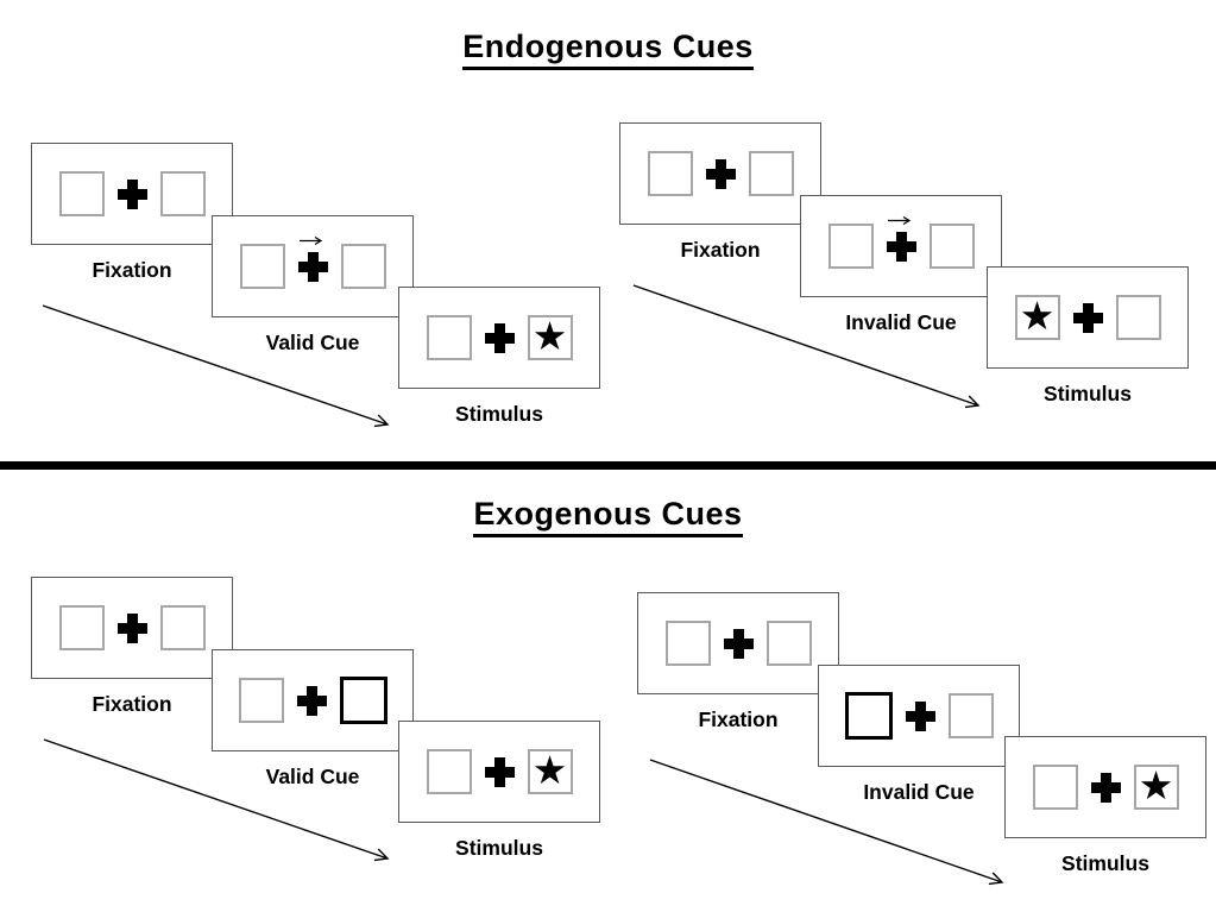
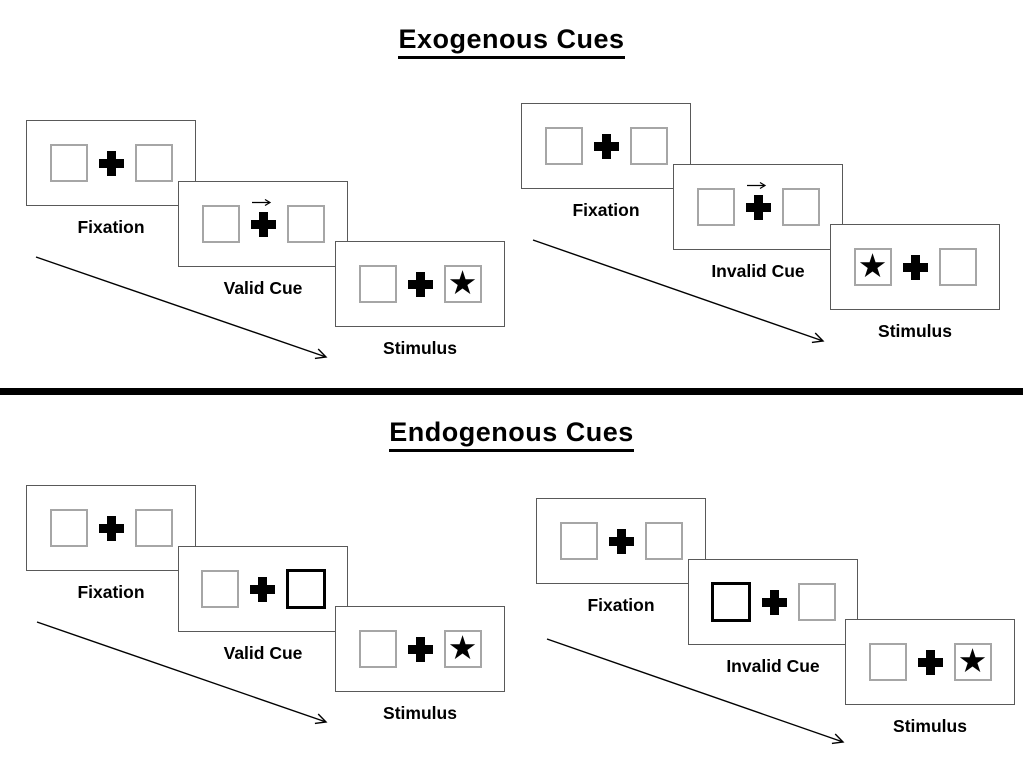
- Endogenous Cues
+ Exogenous Cues
  Fixation
  Valid Cue
  ★
  Stimulus
  Fixation
  Invalid Cue
  ★
  Stimulus
- Exogenous Cues
+ Endogenous Cues
  Fixation
  Valid Cue
  ★
  Stimulus
  Fixation
  Invalid Cue
  ★
  Stimulus
